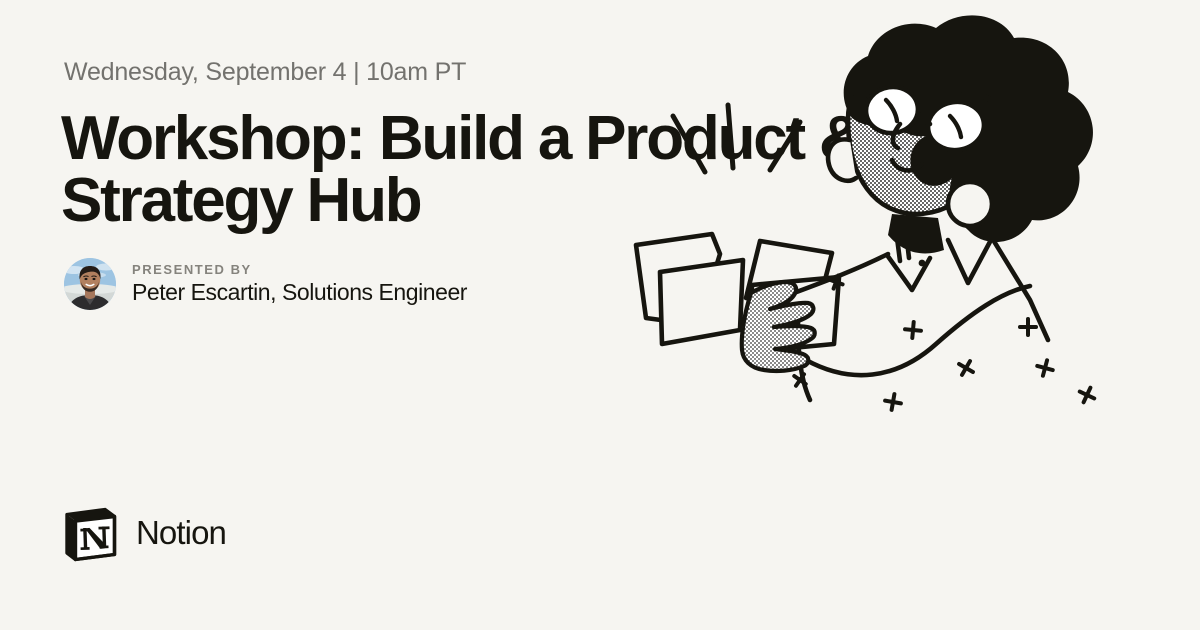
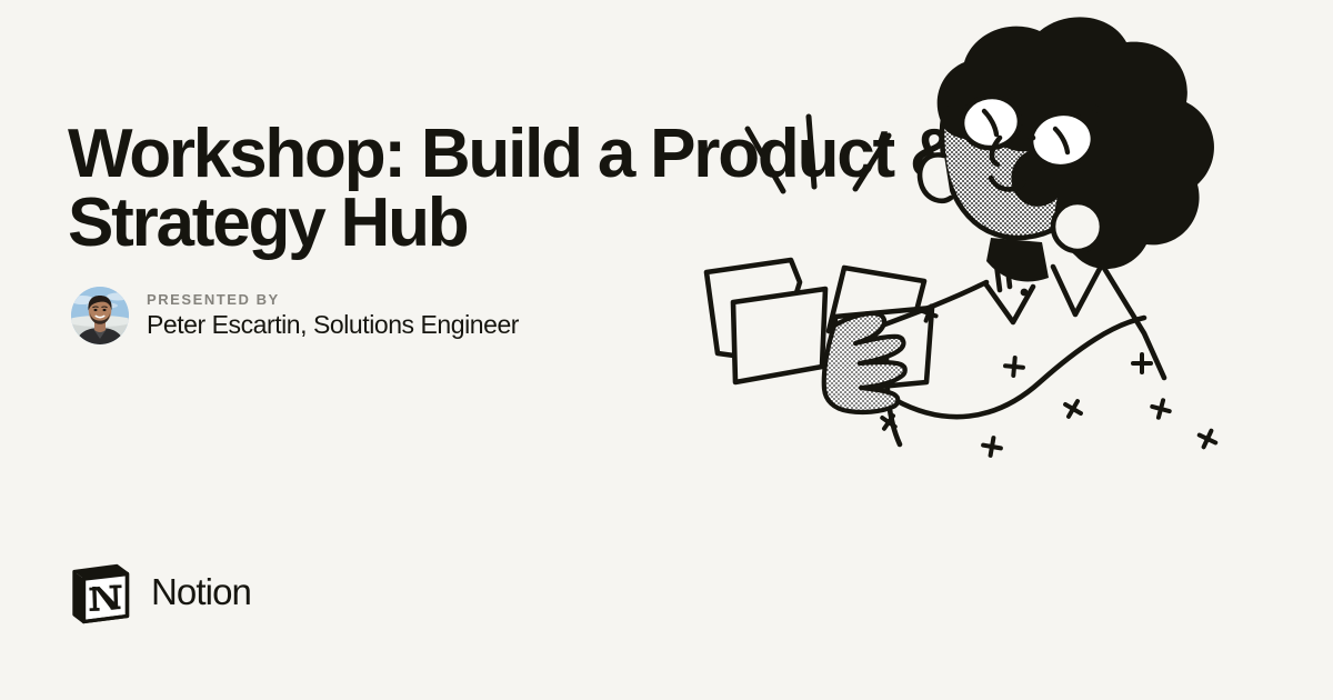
- Wednesday, September 4 | 10am PT
  Workshop: Build a Product Strategy Hub
  PRESENTED BY
  Peter Escartin, Solutions Engineer
  Notion
